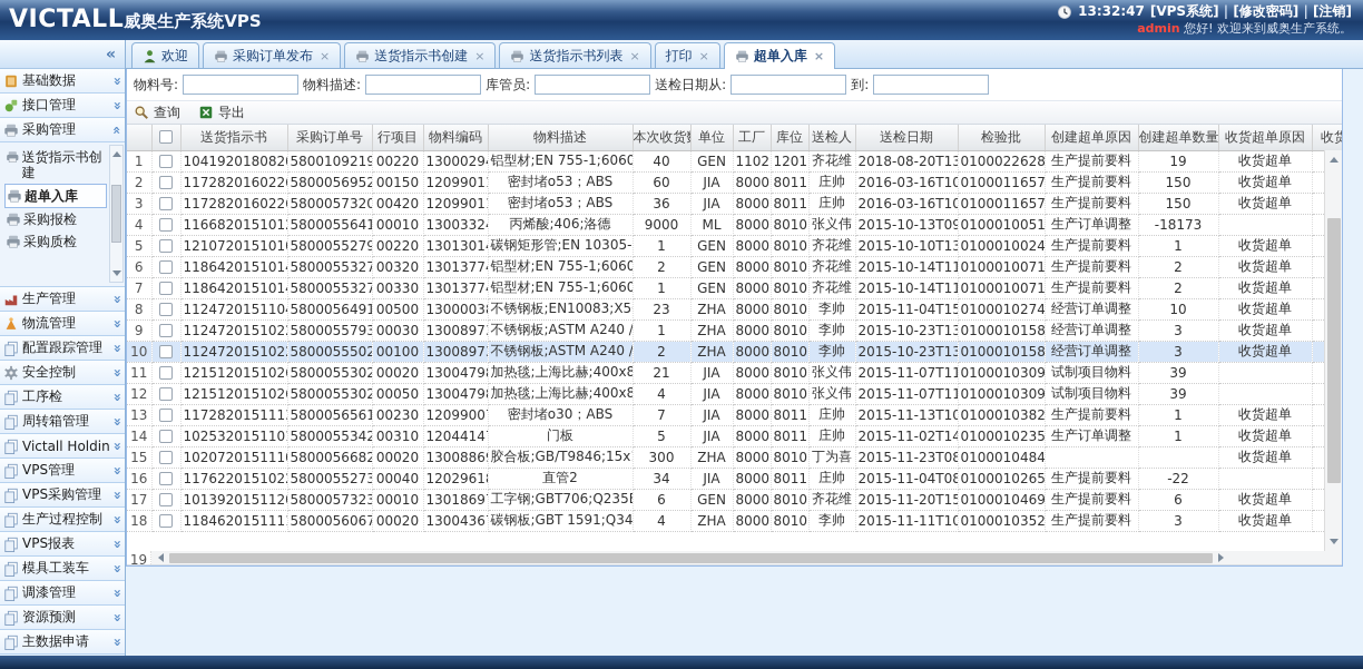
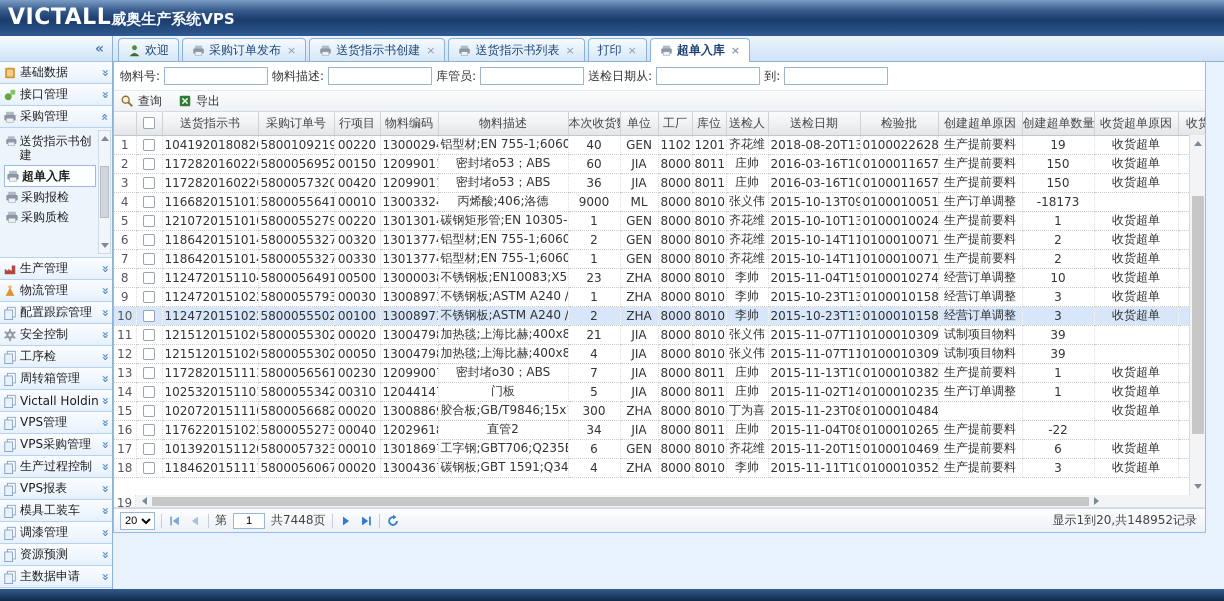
  VICTALL威奥生产系统VPS
- 13:32:47
- [VPS系统] | [修改密码] | [注销]
- admin 您好! 欢迎来到威奥生产系统。
  «
  基础数据
  接口管理
  采购管理
  送货指示书创建
  超单入库
  采购报检
  采购质检
  生产管理
  物流管理
  配置跟踪管理
  安全控制
  工序检
  周转箱管理
  Victall Holdin
  VPS管理
  VPS采购管理
  生产过程控制
  VPS报表
  模具工装车
  调漆管理
  资源预测
  主数据申请
  欢迎
  采购订单发布
  ×
  送货指示书创建
  ×
  送货指示书列表
  ×
  打印
  ×
  超单入库
  ×
  物料号:
  物料描述:
  库管员:
  送检日期从:
  到:
  查询
  导出
  		送货指示书	采购订单号	行项目	物料编码	物料描述	本次收货	单位	工厂	库位	送检人	送检日期	检验批	创建超单原因	创建超单数量	收货超单原因	收货
  1		104192018082	5800109219	00220	1300029	铝型材;EN 755-1;6060	40	GEN	1102	1201	齐花维	2018-08-20T13	0100022628	生产提前要料	19	收货超单
  2		117282016022	5800056952	00150	1209901	密封堵o53；ABS	60	JIA	8000	8011	庄帅	2016-03-16T10	0100011657	生产提前要料	150	收货超单
  3		117282016022	5800057320	00420	1209901	密封堵o53；ABS	36	JIA	8000	8011	庄帅	2016-03-16T10	0100011657	生产提前要料	150	收货超单
  4		116682015101	5800055641	00010	1300332	丙烯酸;406;洛德	9000	ML	8000	8010	张义伟	2015-10-13T09	0100010051	生产订单调整	-18173
  5		121072015101	5800055279	00220	1301301	碳钢矩形管;EN 10305-	1	GEN	8000	8010	齐花维	2015-10-10T13	0100010024	生产提前要料	1	收货超单
  6		118642015101	5800055327	00320	1301377	铝型材;EN 755-1;6060	2	GEN	8000	8010	齐花维	2015-10-14T11	0100010071	生产提前要料	2	收货超单
  7		118642015101	5800055327	00330	1301377	铝型材;EN 755-1;6060	1	GEN	8000	8010	齐花维	2015-10-14T11	0100010071	生产提前要料	2	收货超单
  8		112472015110	5800056491	00500	1300003	不锈钢板;EN10083;X5	23	ZHA	8000	8010	李帅	2015-11-04T15	0100010274	经营订单调整	10	收货超单
  9		112472015102	5800055793	00030	1300897	不锈钢板;ASTM A240 /	1	ZHA	8000	8010	李帅	2015-10-23T13	0100010158	经营订单调整	3	收货超单
  10		112472015102	5800055502	00100	1300897	不锈钢板;ASTM A240 /	2	ZHA	8000	8010	李帅	2015-10-23T13	0100010158	经营订单调整	3	收货超单
  11		121512015102	5800055302	00020	1300479	加热毯;上海比赫;400x8	21	JIA	8000	8010	张义伟	2015-11-07T11	0100010309	试制项目物料	39
  12		121512015102	5800055302	00050	1300479	加热毯;上海比赫;400x8	4	JIA	8000	8010	张义伟	2015-11-07T11	0100010309	试制项目物料	39
  13		117282015111	5800056561	00230	1209900	密封堵o30；ABS	7	JIA	8000	8011	庄帅	2015-11-13T10	0100010382	生产提前要料	1	收货超单
  14		102532015110	5800055342	00310	1204414	门板	5	JIA	8000	8011	庄帅	2015-11-02T14	0100010235	生产订单调整	1	收货超单
  15		102072015111	5800056682	00020	1300886	胶合板;GB/T9846;15x	300	ZHA	8000	8010	丁为喜	2015-11-23T08	0100010484			收货超单
  16		117622015102	5800055273	00040	1202961	直管2	34	JIA	8000	8011	庄帅	2015-11-04T08	0100010265	生产提前要料	-22
  17		101392015112	5800057323	00010	1301869	工字钢;GBT706;Q235	6	GEN	8000	8010	齐花维	2015-11-20T15	0100010469	生产提前要料	6	收货超单
  18		118462015111	5800056067	00020	1300436	碳钢板;GBT 1591;Q34	4	ZHA	8000	8010	李帅	2015-11-11T10	0100010352	生产提前要料	3	收货超单
  19
+ 20
+ 第
+ 1
+ 共7448页
+ 显示1到20,共148952记录
